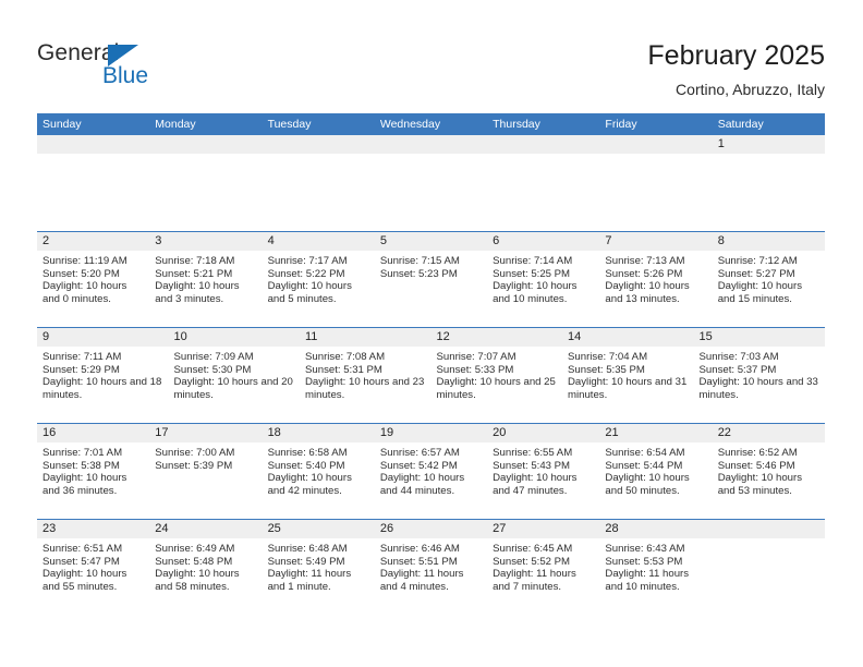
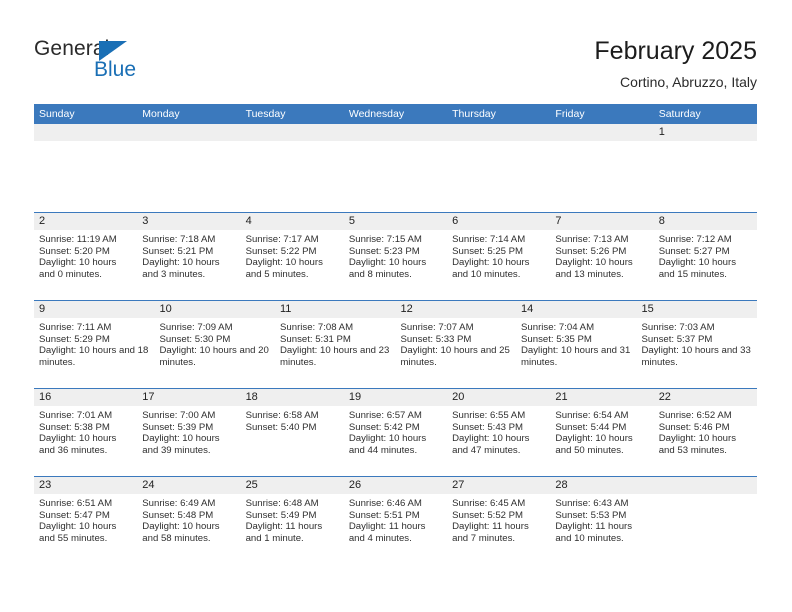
  General
  Blue
  February 2025
  Cortino, Abruzzo, Italy
  Sunday
  Monday
  Tuesday
  Wednesday
  Thursday
  Friday
  Saturday
  1
  2
  Sunrise: 11:19 AM
  Sunset: 5:20 PM
  Daylight: 10 hours and 0 minutes.
  3
  Sunrise: 7:18 AM
  Sunset: 5:21 PM
  Daylight: 10 hours and 3 minutes.
  4
  Sunrise: 7:17 AM
  Sunset: 5:22 PM
  Daylight: 10 hours and 5 minutes.
  5
  Sunrise: 7:15 AM
  Sunset: 5:23 PM
+ Daylight: 10 hours and 8 minutes.
  6
  Sunrise: 7:14 AM
  Sunset: 5:25 PM
  Daylight: 10 hours and 10 minutes.
  7
  Sunrise: 7:13 AM
  Sunset: 5:26 PM
  Daylight: 10 hours and 13 minutes.
  8
  Sunrise: 7:12 AM
  Sunset: 5:27 PM
  Daylight: 10 hours and 15 minutes.
  9
  Sunrise: 7:11 AM
  Sunset: 5:29 PM
  Daylight: 10 hours and 18 minutes.
  10
  Sunrise: 7:09 AM
  Sunset: 5:30 PM
  Daylight: 10 hours and 20 minutes.
  11
  Sunrise: 7:08 AM
  Sunset: 5:31 PM
  Daylight: 10 hours and 23 minutes.
  12
  Sunrise: 7:07 AM
  Sunset: 5:33 PM
  Daylight: 10 hours and 25 minutes.
  14
  Sunrise: 7:04 AM
  Sunset: 5:35 PM
  Daylight: 10 hours and 31 minutes.
  15
  Sunrise: 7:03 AM
  Sunset: 5:37 PM
  Daylight: 10 hours and 33 minutes.
  16
  Sunrise: 7:01 AM
  Sunset: 5:38 PM
  Daylight: 10 hours and 36 minutes.
  17
  Sunrise: 7:00 AM
  Sunset: 5:39 PM
+ Daylight: 10 hours and 39 minutes.
  18
  Sunrise: 6:58 AM
  Sunset: 5:40 PM
- Daylight: 10 hours and 42 minutes.
  19
  Sunrise: 6:57 AM
  Sunset: 5:42 PM
  Daylight: 10 hours and 44 minutes.
  20
  Sunrise: 6:55 AM
  Sunset: 5:43 PM
  Daylight: 10 hours and 47 minutes.
  21
  Sunrise: 6:54 AM
  Sunset: 5:44 PM
  Daylight: 10 hours and 50 minutes.
  22
  Sunrise: 6:52 AM
  Sunset: 5:46 PM
  Daylight: 10 hours and 53 minutes.
  23
  Sunrise: 6:51 AM
  Sunset: 5:47 PM
  Daylight: 10 hours and 55 minutes.
  24
  Sunrise: 6:49 AM
  Sunset: 5:48 PM
  Daylight: 10 hours and 58 minutes.
  25
  Sunrise: 6:48 AM
  Sunset: 5:49 PM
  Daylight: 11 hours and 1 minute.
  26
  Sunrise: 6:46 AM
  Sunset: 5:51 PM
  Daylight: 11 hours and 4 minutes.
  27
  Sunrise: 6:45 AM
  Sunset: 5:52 PM
  Daylight: 11 hours and 7 minutes.
  28
  Sunrise: 6:43 AM
  Sunset: 5:53 PM
  Daylight: 11 hours and 10 minutes.
